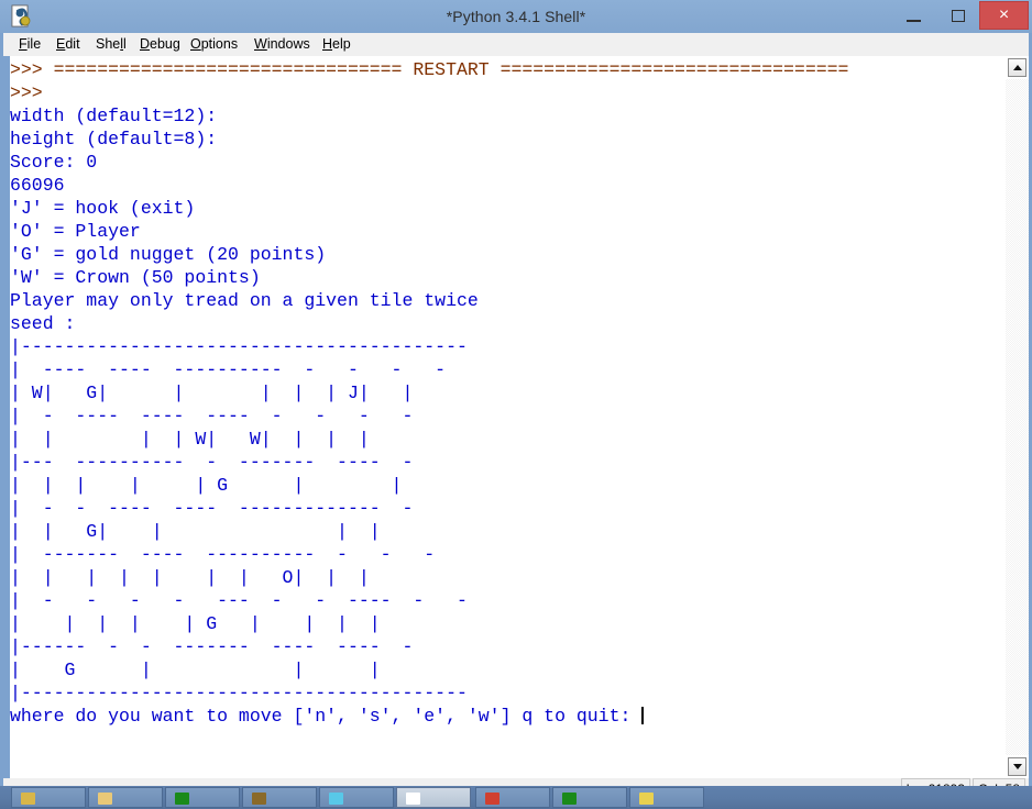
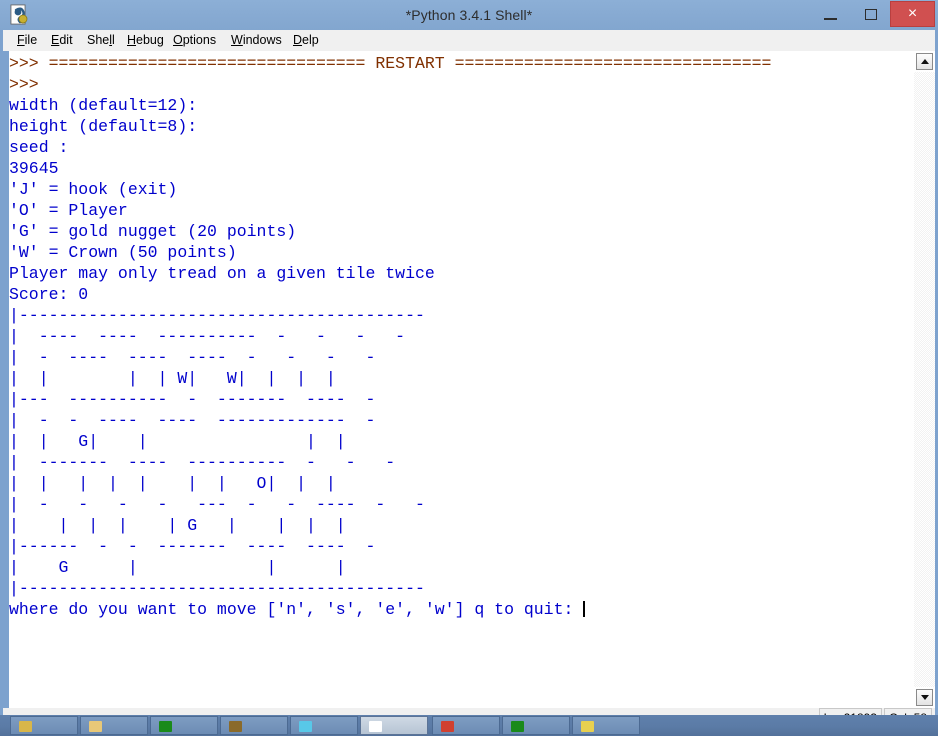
  *Python 3.4.1 Shell*
  ×
  File
  Edit
  Shell
- Debug
+ Hebug
  Options
  Windows
- Help
+ Delp
  >>> ================================ RESTART ================================
  >>>
  width (default=12):
  height (default=8):
- Score: 0
+ seed :
- 66096
+ 39645
  'J' = hook (exit)
  'O' = Player
  'G' = gold nugget (20 points)
  'W' = Crown (50 points)
  Player may only tread on a given tile twice
- seed :
+ Score: 0
  |-----------------------------------------
  | ---- ---- ---------- - - - -
- | W| G| | | | | J| |
  | - ---- ---- ---- - - - -
  | | | | W| W| | | |
  |--- ---------- - ------- ---- -
- | | | | | G | |
  | - - ---- ---- ------------- -
  | | G| | | |
  | ------- ---- ---------- - - -
  | | | | | | | O| | |
  | - - - - --- - - ---- - -
  | | | | | G | | | |
  |------ - - ------- ---- ---- -
  | G | | |
  |-----------------------------------------
  where do you want to move ['n', 's', 'e', 'w'] q to quit:
